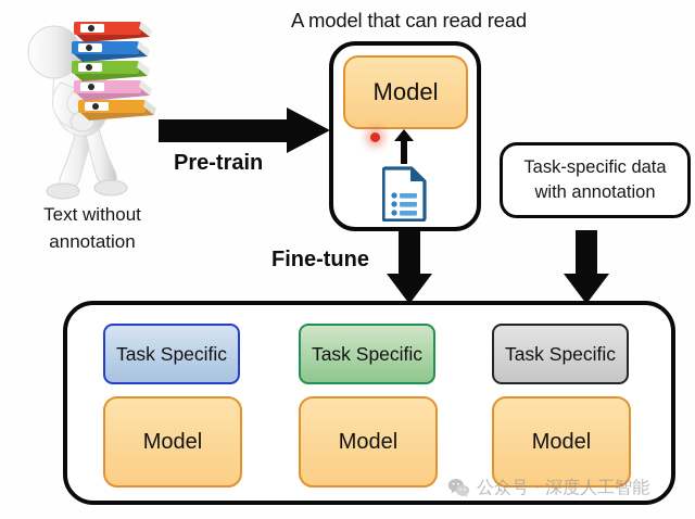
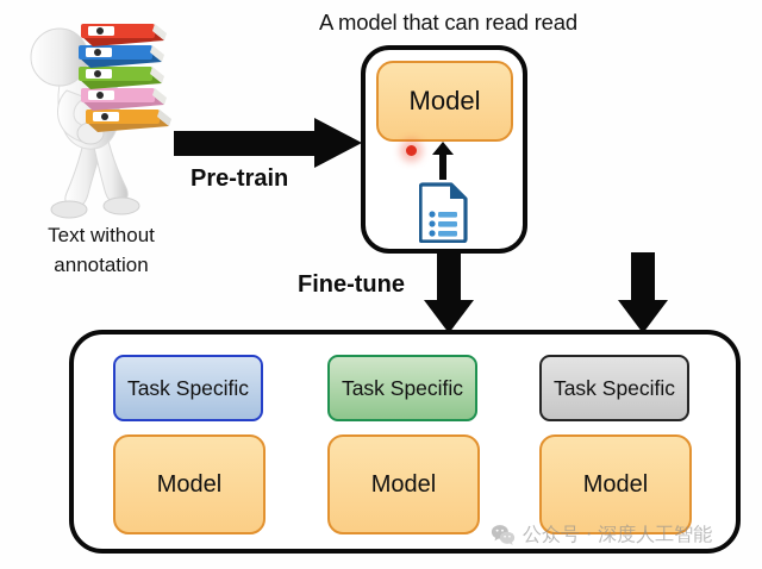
  Text without annotation
  Pre-train
  A model that can read read
  Model
- Task-specific data with annotation
  Fine-tune
  Task Specific
  Model
  Task Specific
  Model
  Task Specific
  Model
  公众号 · 深度人工智能
